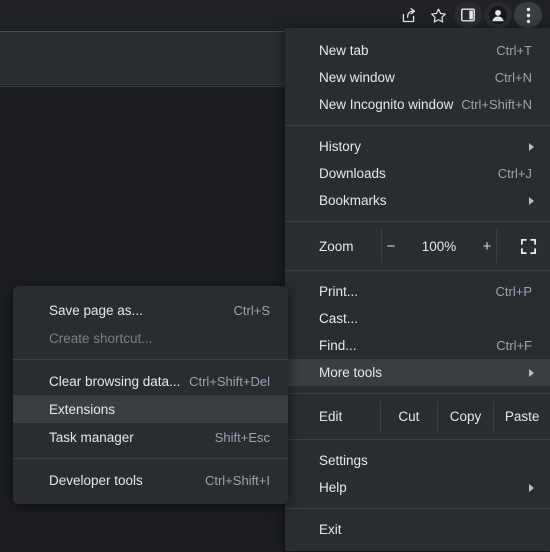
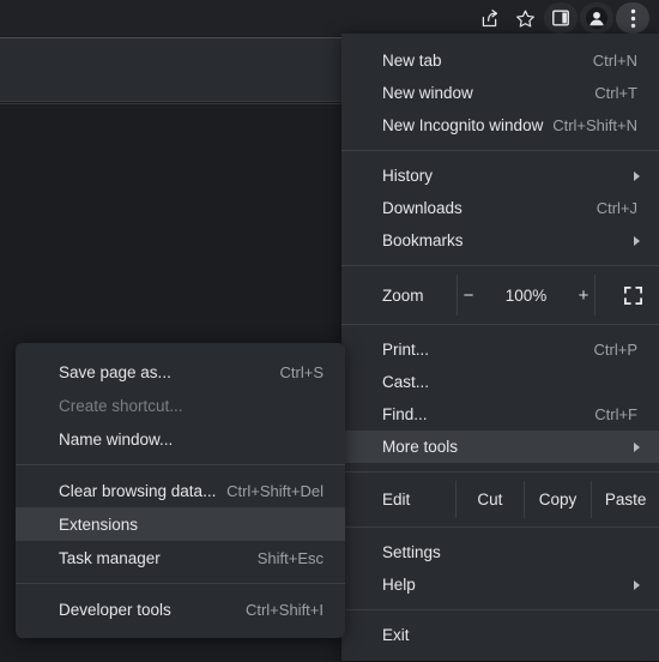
  New tab
- Ctrl+T
+ Ctrl+N
  New window
- Ctrl+N
+ Ctrl+T
  New Incognito window
  Ctrl+Shift+N
  History
  Downloads
  Ctrl+J
  Bookmarks
  Zoom
  −
  100%
  +
  Print...
  Ctrl+P
  Cast...
  Find...
  Ctrl+F
  More tools
  Edit
  Cut
  Copy
  Paste
  Settings
  Help
  Exit
  Save page as...
  Ctrl+S
  Create shortcut...
+ Name window...
  Clear browsing data...
  Ctrl+Shift+Del
  Extensions
  Task manager
  Shift+Esc
  Developer tools
  Ctrl+Shift+I
